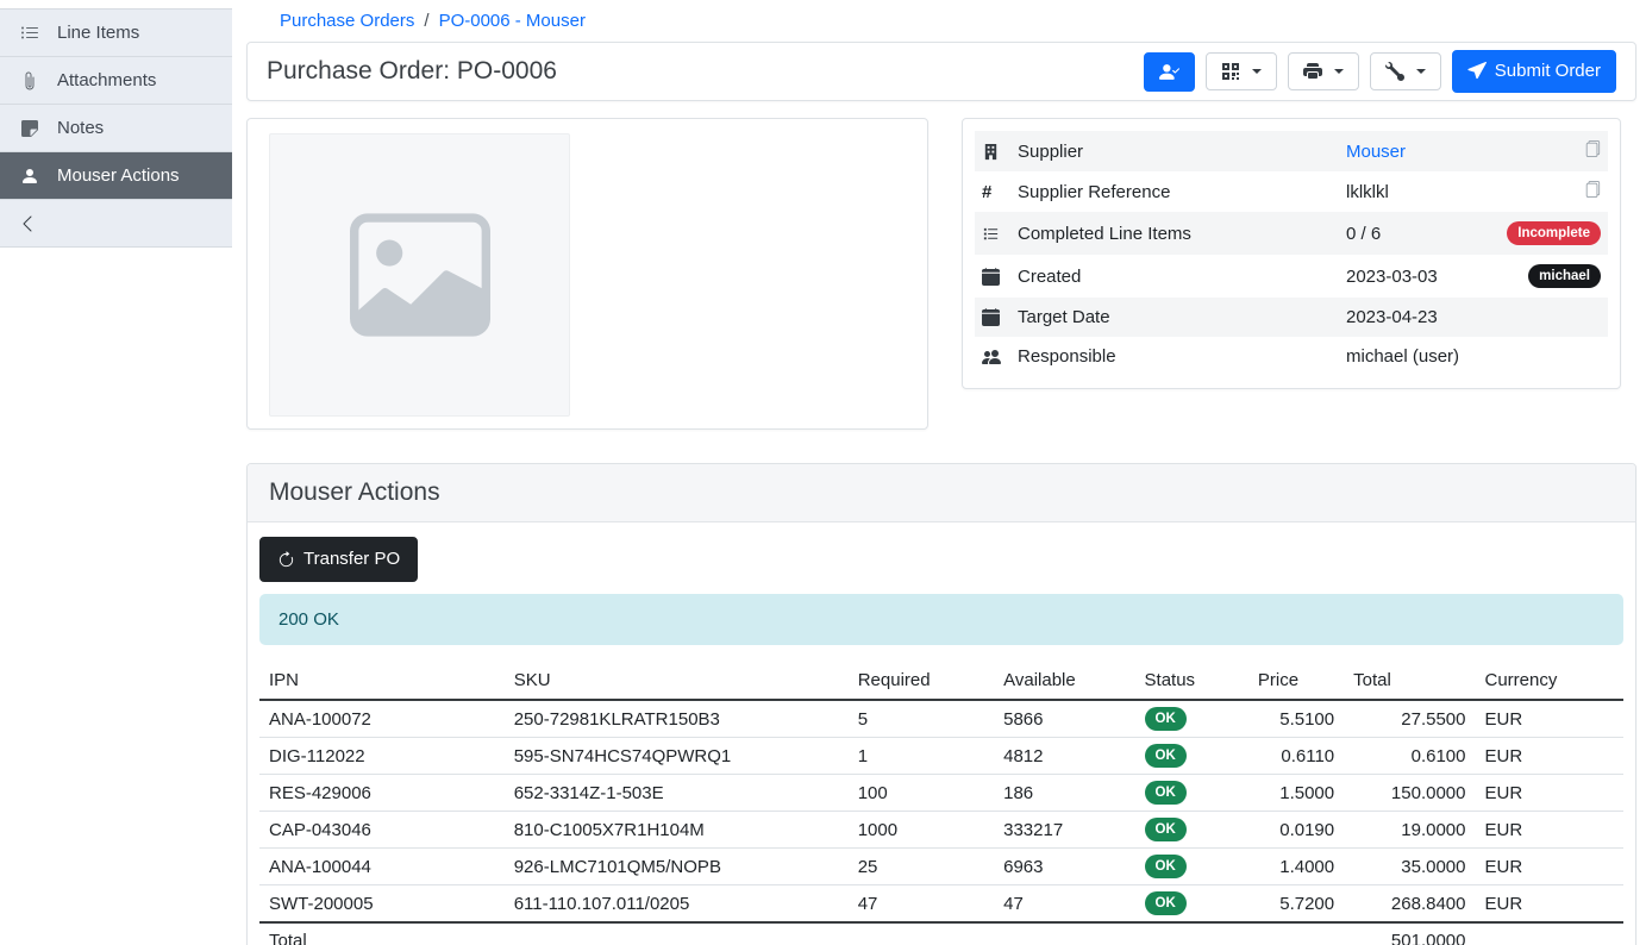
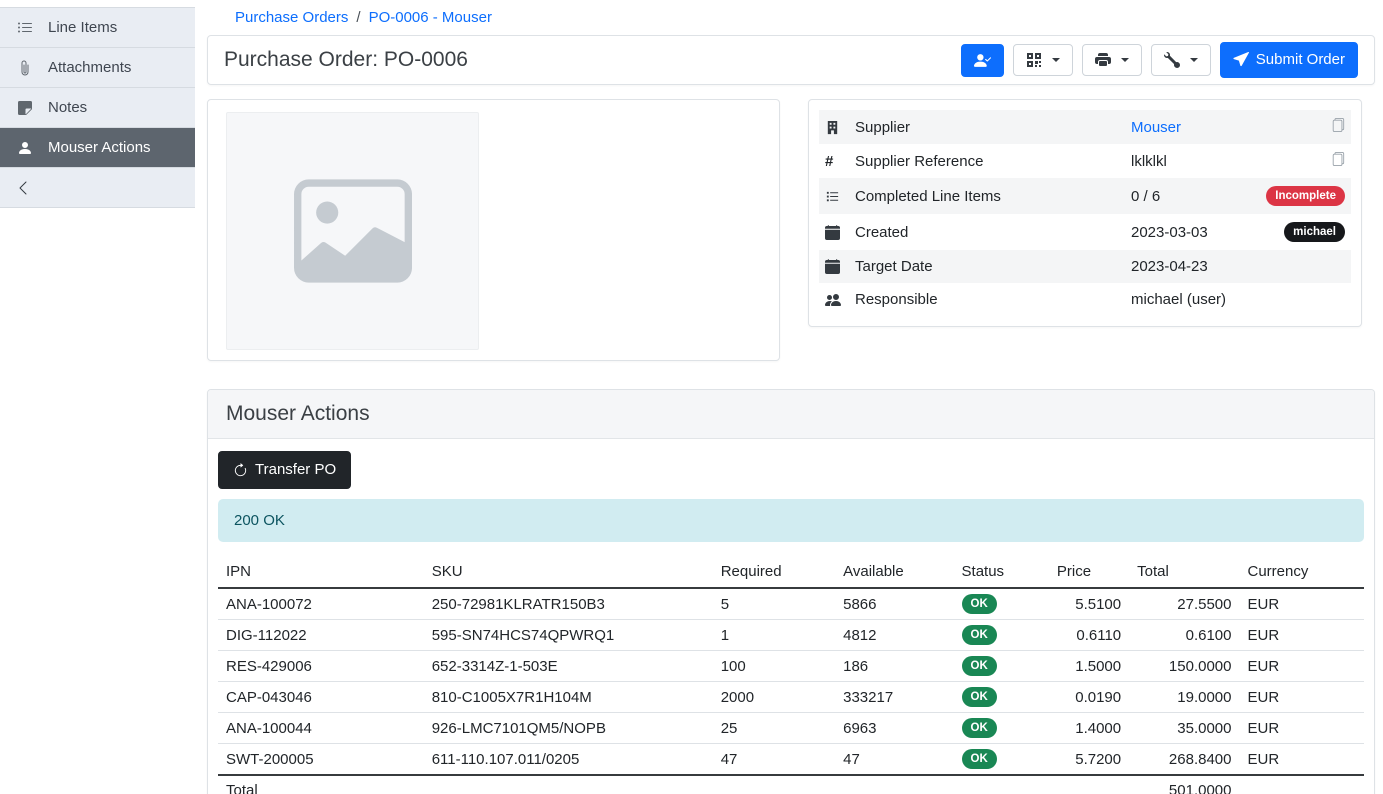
  Line Items
  Attachments
  Notes
  Mouser Actions
  Purchase Orders / PO-0006 - Mouser
  Purchase Order: PO-0006
  Submit Order
  	Supplier	Mouser
  #	Supplier Reference	lklklkl
  	Completed Line Items	0 / 6	Incomplete
  	Created	2023-03-03	michael
  	Target Date	2023-04-23
  	Responsible	michael (user)
  Mouser Actions
  Transfer PO
  200 OK
  IPN	SKU	Required	Available	Status	Price	Total	Currency
  ANA-100072	250-72981KLRATR150B3	5	5866	OK	5.5100	27.5500	EUR
  DIG-112022	595-SN74HCS74QPWRQ1	1	4812	OK	0.6110	0.6100	EUR
  RES-429006	652-3314Z-1-503E	100	186	OK	1.5000	150.0000	EUR
- CAP-043046	810-C1005X7R1H104M	1000	333217	OK	0.0190	19.0000	EUR
+ CAP-043046	810-C1005X7R1H104M	2000	333217	OK	0.0190	19.0000	EUR
  ANA-100044	926-LMC7101QM5/NOPB	25	6963	OK	1.4000	35.0000	EUR
  SWT-200005	611-110.107.011/0205	47	47	OK	5.7200	268.8400	EUR
  Total						501.0000
